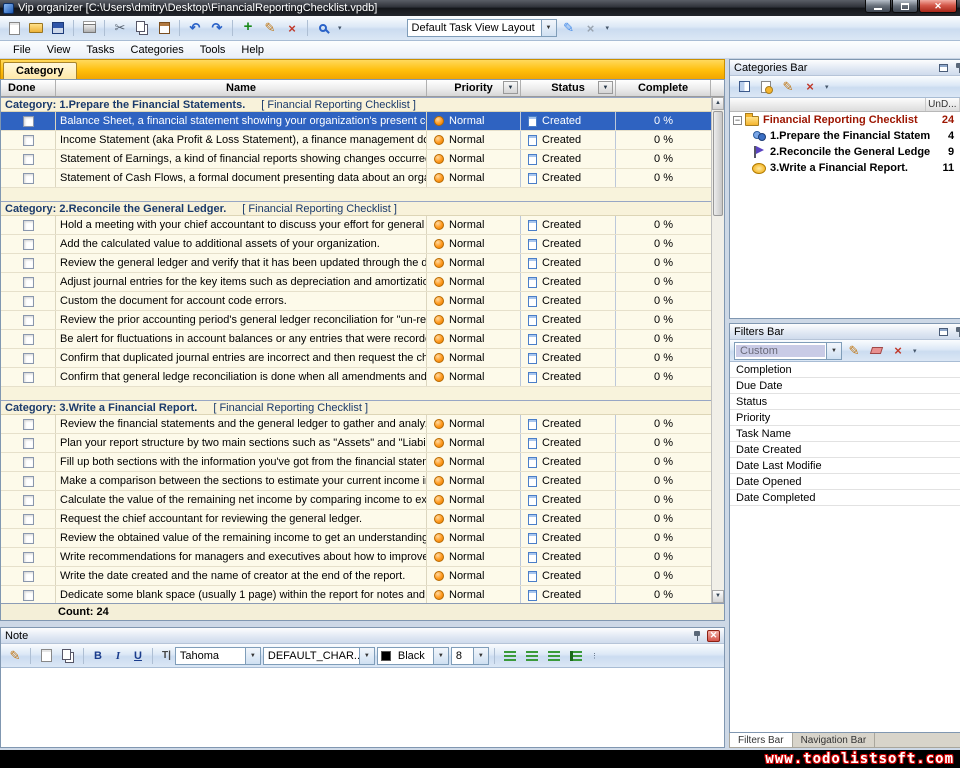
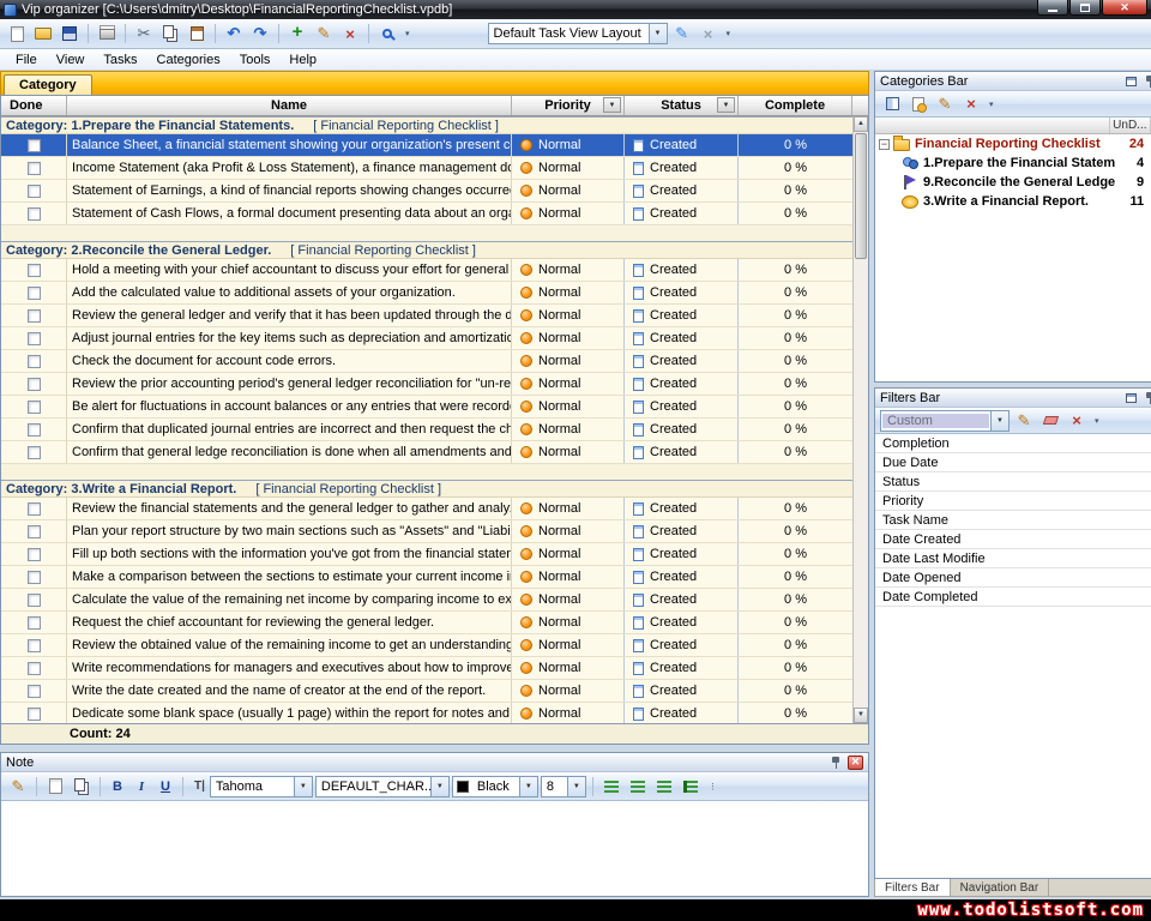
  Vip organizer [C:\Users\dmitry\Desktop\FinancialReportingChecklist.vpdb]
  ✕
  Default Task View Layout
  File
  View
  Tasks
  Categories
  Tools
  Help
  Category
  Done
  Name
  Priority
  Status
  Complete
  Category: 1.Prepare the Financial Statements.
  [ Financial Reporting Checklist ]
  Balance Sheet, a financial statement showing your organization's present c
  Normal
  Created
  0 %
  Income Statement (aka Profit & Loss Statement), a finance management do
  Normal
  Created
  0 %
  Statement of Earnings, a kind of financial reports showing changes occurre
  Normal
  Created
  0 %
  Normal
  Created
  0 %
  Category: 2.Reconcile the General Ledger.
  [ Financial Reporting Checklist ]
  Hold a meeting with your chief accountant to discuss your effort for general
  Normal
  Created
  0 %
  Add the calculated value to additional assets of your organization.
  Normal
  Created
  0 %
  Review the general ledger and verify that it has been updated through the d
  Normal
  Created
  0 %
  Adjust journal entries for the key items such as depreciation and amortizatio
  Normal
  Created
  0 %
- Custom the document for account code errors.
+ Check the document for account code errors.
  Normal
  Created
  0 %
  Review the prior accounting period's general ledger reconciliation for "un-re
  Normal
  Created
  0 %
  Be alert for fluctuations in account balances or any entries that were record
  Normal
  Created
  0 %
  Confirm that duplicated journal entries are incorrect and then request the ch
  Normal
  Created
  0 %
  Confirm that general ledge reconciliation is done when all amendments and
  Normal
  Created
  0 %
  Category: 3.Write a Financial Report.
  [ Financial Reporting Checklist ]
  Review the financial statements and the general ledger to gather and analy
  Normal
  Created
  0 %
  Plan your report structure by two main sections such as "Assets" and "Liabil
  Normal
  Created
  0 %
  Fill up both sections with the information you've got from the financial statem
  Normal
  Created
  0 %
  Make a comparison between the sections to estimate your current income i
  Normal
  Created
  0 %
  Calculate the value of the remaining net income by comparing income to ex
  Normal
  Created
  0 %
  Request the chief accountant for reviewing the general ledger.
  Normal
  Created
  0 %
  Review the obtained value of the remaining income to get an understanding
  Normal
  Created
  0 %
  Write recommendations for managers and executives about how to improve
  Normal
  Created
  0 %
  Write the date created and the name of creator at the end of the report.
  Normal
  Created
  0 %
  Dedicate some blank space (usually 1 page) within the report for notes and
  Normal
  Created
  0 %
  Count: 24
  Note
  ✕
  B
  I
  U
  T|
  Tahoma
  DEFAULT_CHAR.
  Black
  8
  Categories Bar
  UnD...
  −
  Financial Reporting Checklist
  24
  1.Prepare the Financial Statem
  4
- 2.Reconcile the General Ledge
+ 9.Reconcile the General Ledge
  9
  3.Write a Financial Report.
  11
  Filters Bar
  Custom
  Completion
  Due Date
  Status
  Priority
  Task Name
  Date Created
  Date Last Modifie
  Date Opened
  Date Completed
  Filters Bar
  Navigation Bar
  www.todolistsoft.com
